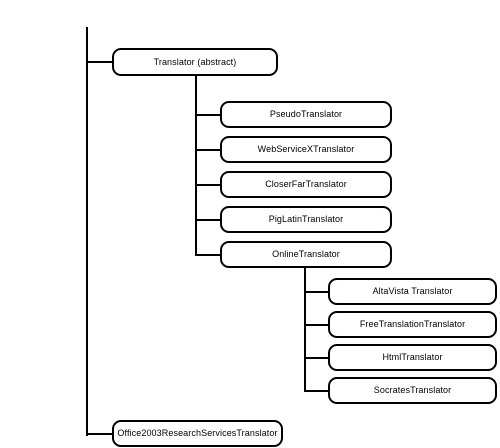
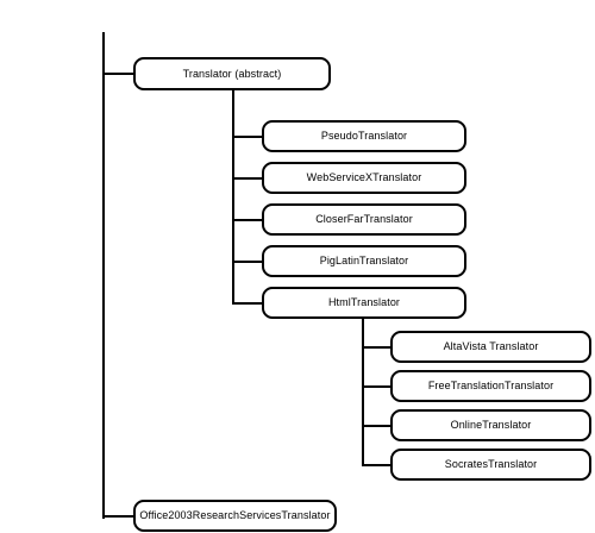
  Translator (abstract)
  PseudoTranslator
  WebServiceXTranslator
  CloserFarTranslator
  PigLatinTranslator
- OnlineTranslator
+ HtmlTranslator
  AltaVista Translator
  FreeTranslationTranslator
- HtmlTranslator
+ OnlineTranslator
  SocratesTranslator
  Office2003ResearchServicesTranslator
